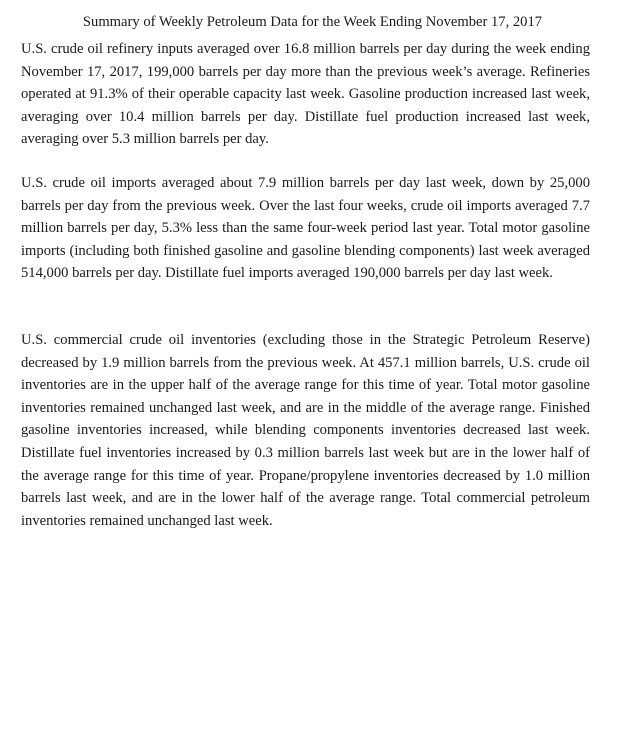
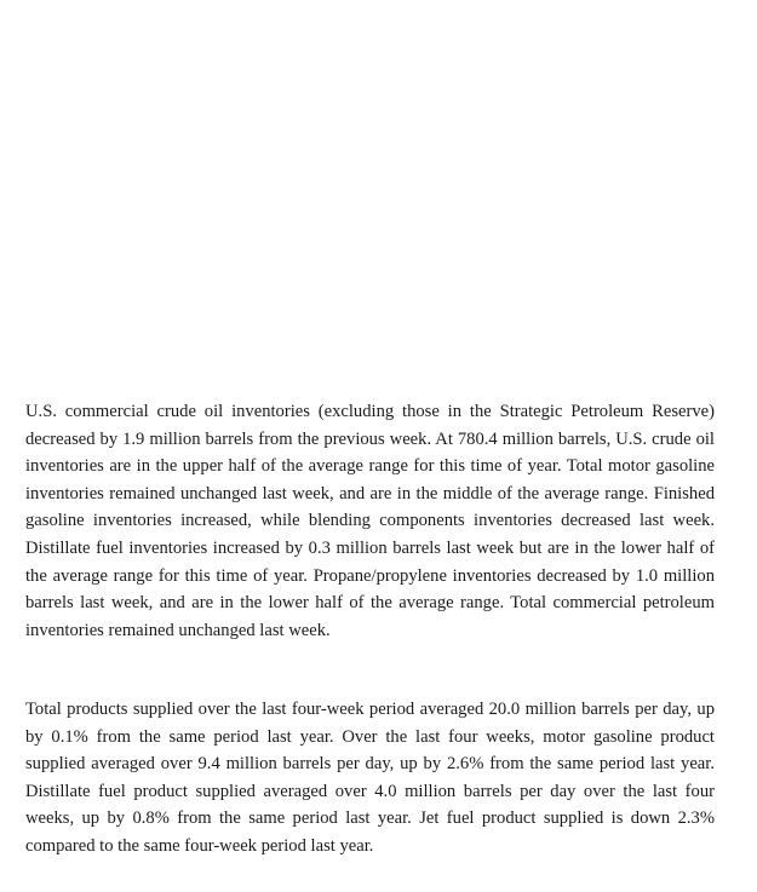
- Summary of Weekly Petroleum Data for the Week Ending November 17, 2017
- U.S. crude oil refinery inputs averaged over 16.8 million barrels per day during the week ending November 17, 2017, 199,000 barrels per day more than the previous week’s average. Refineries operated at 91.3% of their operable capacity last week. Gasoline production increased last week, averaging over 10.4 million barrels per day. Distillate fuel production increased last week, averaging over 5.3 million barrels per day.
- U.S. crude oil imports averaged about 7.9 million barrels per day last week, down by 25,000 barrels per day from the previous week. Over the last four weeks, crude oil imports averaged 7.7 million barrels per day, 5.3% less than the same four-week period last year. Total motor gasoline imports (including both finished gasoline and gasoline blending components) last week averaged 514,000 barrels per day. Distillate fuel imports averaged 190,000 barrels per day last week.
- U.S. commercial crude oil inventories (excluding those in the Strategic Petroleum Reserve) decreased by 1.9 million barrels from the previous week. At 457.1 million barrels, U.S. crude oil inventories are in the upper half of the average range for this time of year. Total motor gasoline inventories remained unchanged last week, and are in the middle of the average range. Finished gasoline inventories increased, while blending components inventories decreased last week. Distillate fuel inventories increased by 0.3 million barrels last week but are in the lower half of the average range for this time of year. Propane/propylene inventories decreased by 1.0 million barrels last week, and are in the lower half of the average range. Total commercial petroleum inventories remained unchanged last week.
+ U.S. commercial crude oil inventories (excluding those in the Strategic Petroleum Reserve) decreased by 1.9 million barrels from the previous week. At 780.4 million barrels, U.S. crude oil inventories are in the upper half of the average range for this time of year. Total motor gasoline inventories remained unchanged last week, and are in the middle of the average range. Finished gasoline inventories increased, while blending components inventories decreased last week. Distillate fuel inventories increased by 0.3 million barrels last week but are in the lower half of the average range for this time of year. Propane/propylene inventories decreased by 1.0 million barrels last week, and are in the lower half of the average range. Total commercial petroleum inventories remained unchanged last week.
+ Total products supplied over the last four-week period averaged 20.0 million barrels per day, up by 0.1% from the same period last year. Over the last four weeks, motor gasoline product supplied averaged over 9.4 million barrels per day, up by 2.6% from the same period last year. Distillate fuel product supplied averaged over 4.0 million barrels per day over the last four weeks, up by 0.8% from the same period last year. Jet fuel product supplied is down 2.3% compared to the same four-week period last year.
